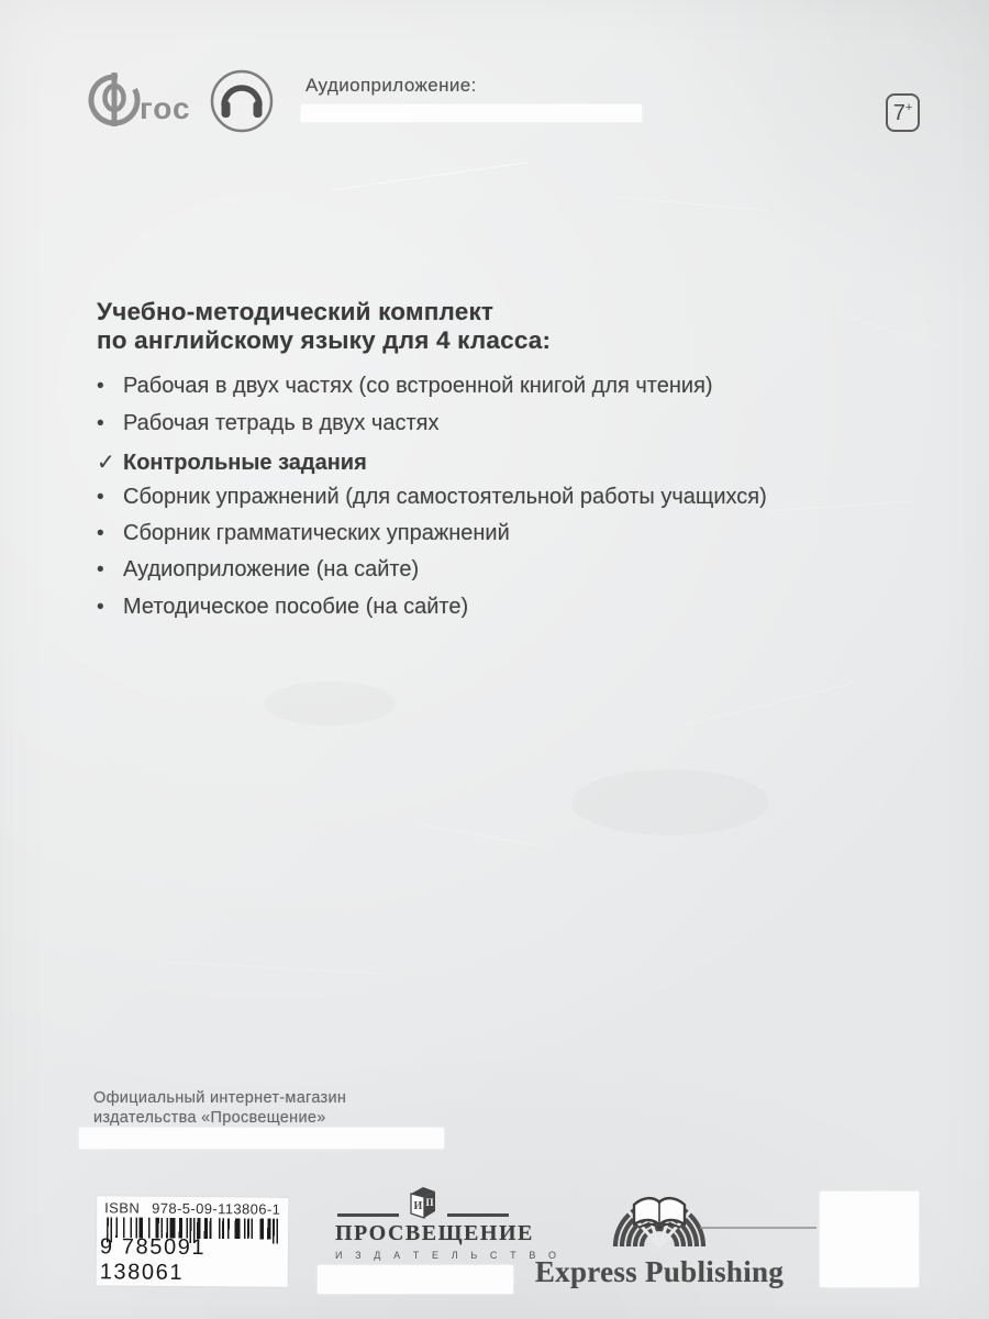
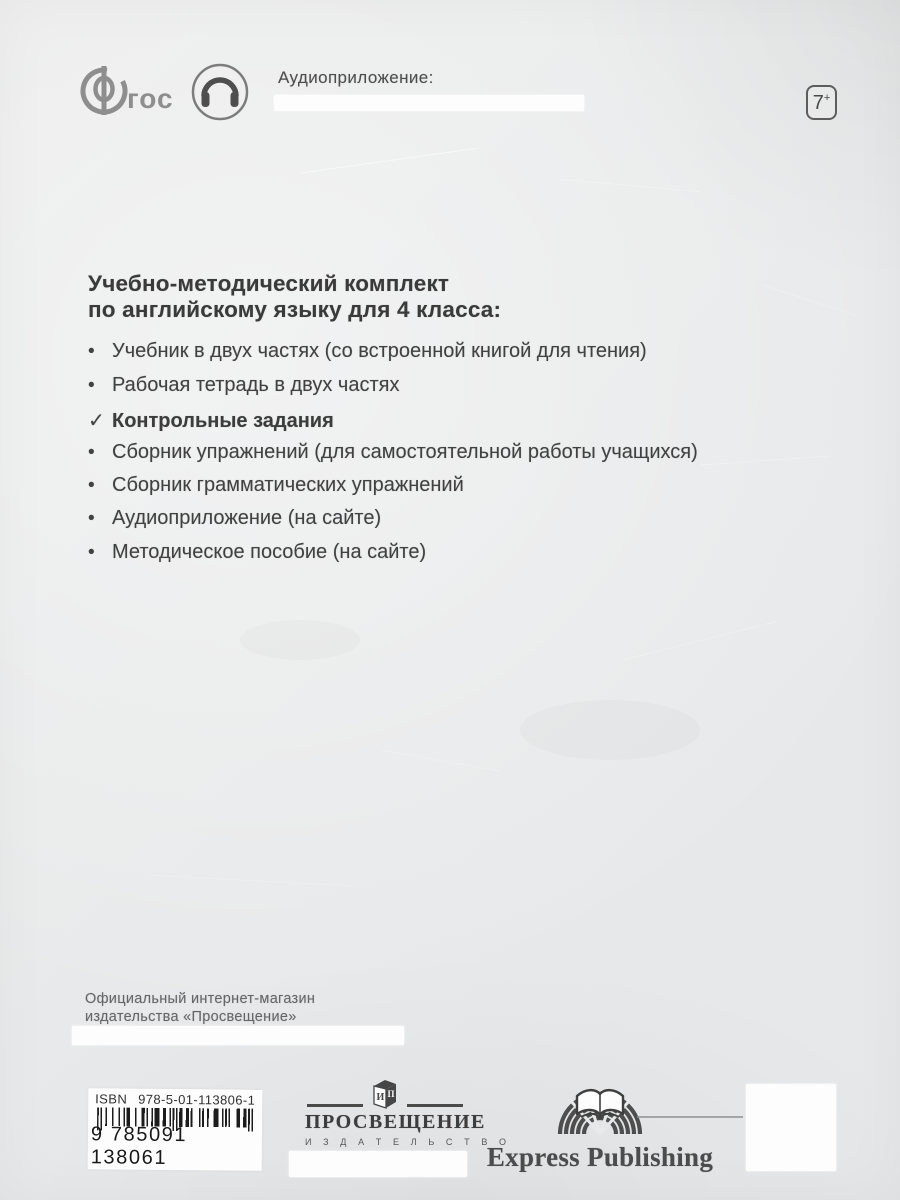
  гос
  Аудиоприложение:
  7
  +
  Учебно-методический комплект
  по английскому языку для 4 класса:
  •
- Рабочая в двух частях (со встроенной книгой для чтения)
+ Учебник в двух частях (со встроенной книгой для чтения)
  •
  Рабочая тетрадь в двух частях
  ✓
  Контрольные задания
  •
  Сборник упражнений (для самостоятельной работы учащихся)
  •
  Сборник грамматических упражнений
  •
  Аудиоприложение (на сайте)
  •
  Методическое пособие (на сайте)
  Официальный интернет-магазин
  издательства «Просвещение»
  ISBN
- 978-5-09-113806-1
+ 978-5-01-113806-1
  9 785091 138061
  И
  П
  ПРОСВЕЩЕНИ
  И З Д А Т Е Л Ь С
  Express Publishing
